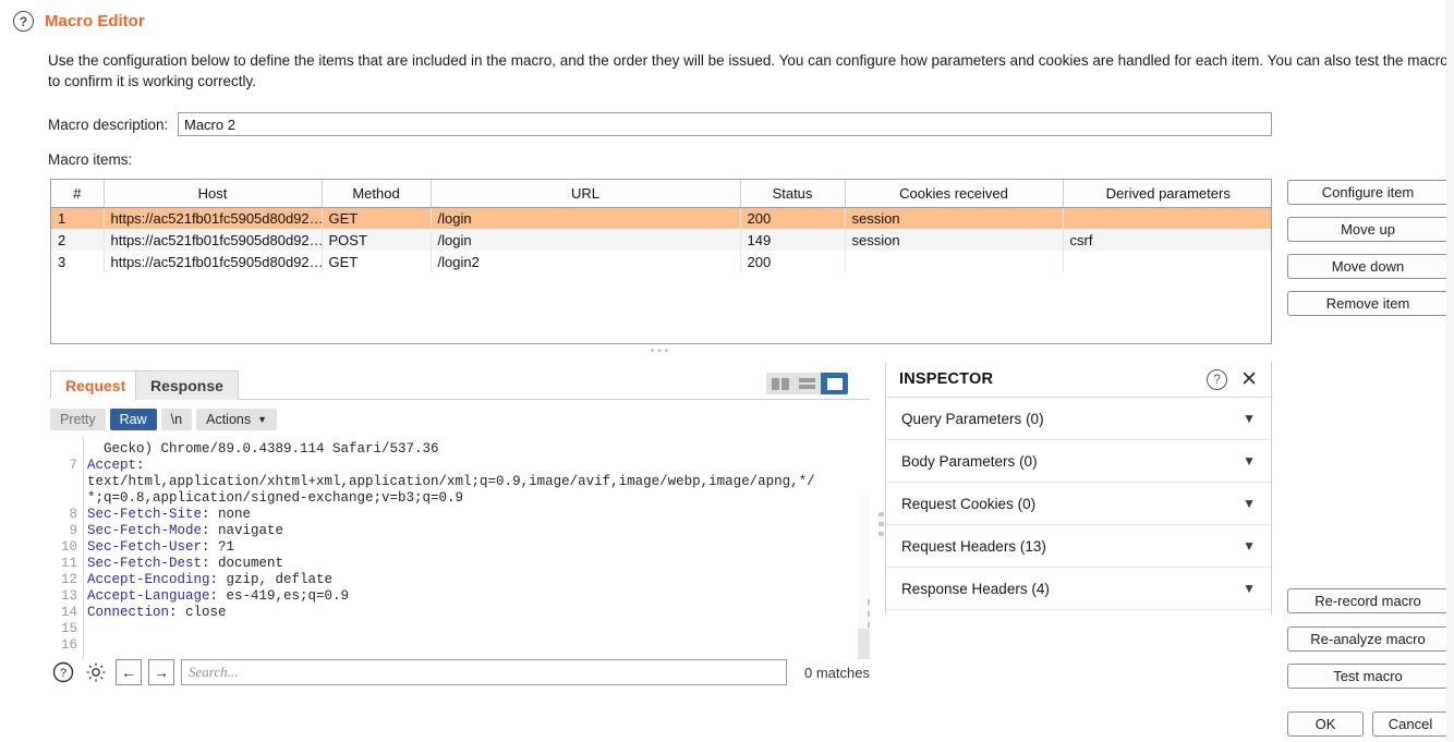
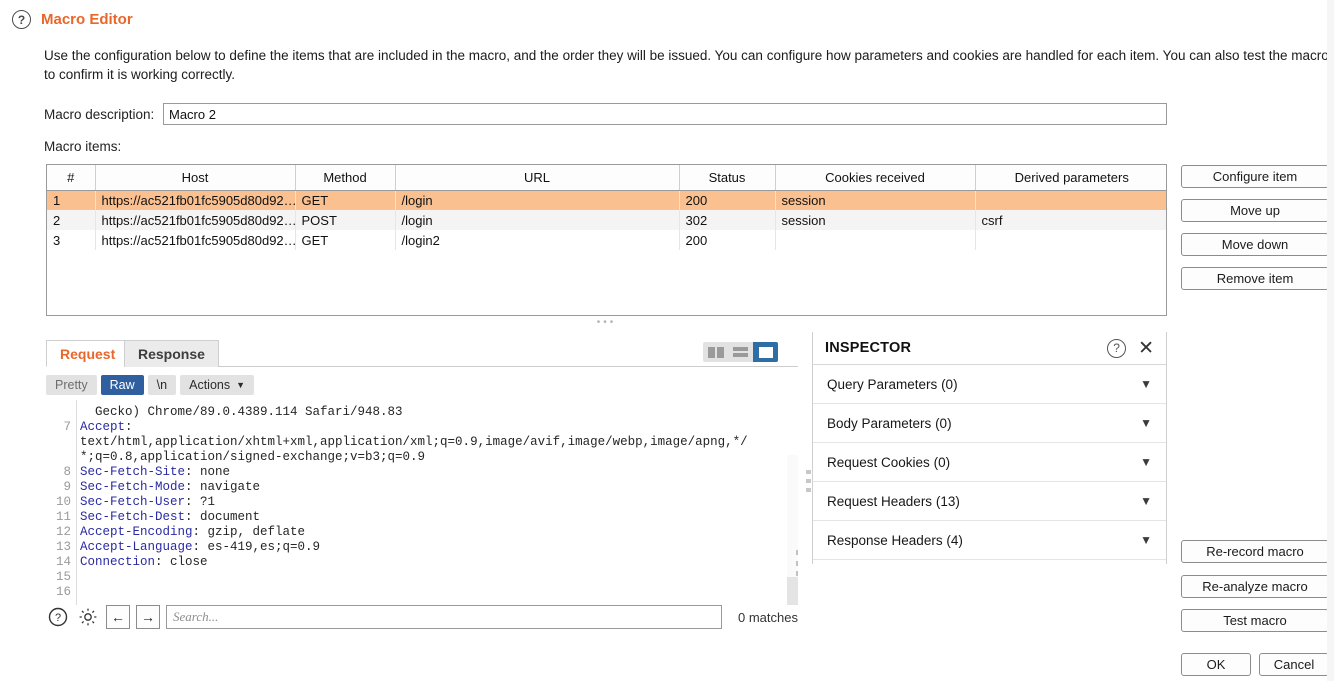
  ?
  Macro Editor
  Use the configuration below to define the items that are included in the macro, and the order they will be issued. You can configure how parameters and cookies are handled for each item. You can also test the macro to confirm it is working correctly.
  Macro description:
  Macro 2
  Macro items:
  #	Host	Method	URL	Status	Cookies received	Derived parameters
  1	https://ac521fb01fc5905d80d92…	GET	/login	200	session
- 2	https://ac521fb01fc5905d80d92…	POST	/login	149	session	csrf
+ 2	https://ac521fb01fc5905d80d92…	POST	/login	302	session	csrf
  3	https://ac521fb01fc5905d80d92…	GET	/login2	200
  Configure item
  Move up
  Move down
  Remove item
  •••
  Request
  Response
  Pretty
  Raw
  \n
  Actions
  ▼
  7
  8
  9
  10
  11
  12
  13
  14
  15
  16
- Gecko) Chrome/89.0.4389.114 Safari/537.36
+ Gecko) Chrome/89.0.4389.114 Safari/948.83
  Accept:
  text/html,application/xhtml+xml,application/xml;q=0.9,image/avif,image/webp,image/apng,*/
  *;q=0.8,application/signed-exchange;v=b3;q=0.9
  Sec-Fetch-Site: none
  Sec-Fetch-Mode: navigate
  Sec-Fetch-User: ?1
  Sec-Fetch-Dest: document
  Accept-Encoding: gzip, deflate
  Accept-Language: es-419,es;q=0.9
  Connection: close
  ?
  ←
  →
  Search...
  0 matches
  INSPECTOR
  ?
  ✕
  Query Parameters (0)
  ▼
  Body Parameters (0)
  ▼
  Request Cookies (0)
  ▼
  Request Headers (13)
  ▼
  Response Headers (4)
  ▼
  Re-record macro
  Re-analyze macro
  Test macro
  OK
  Cancel
